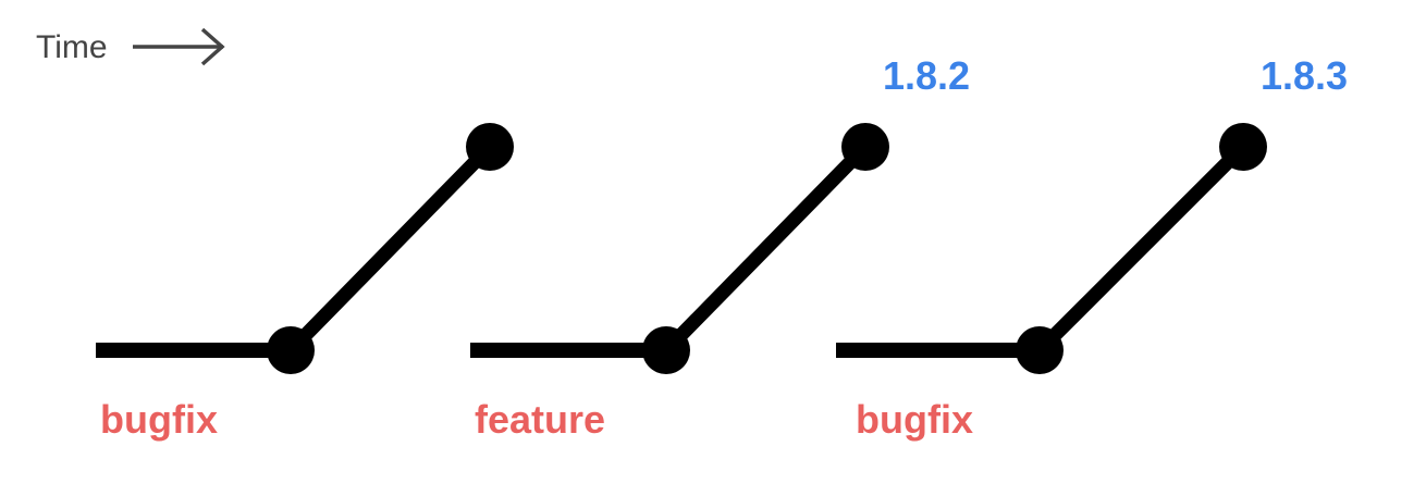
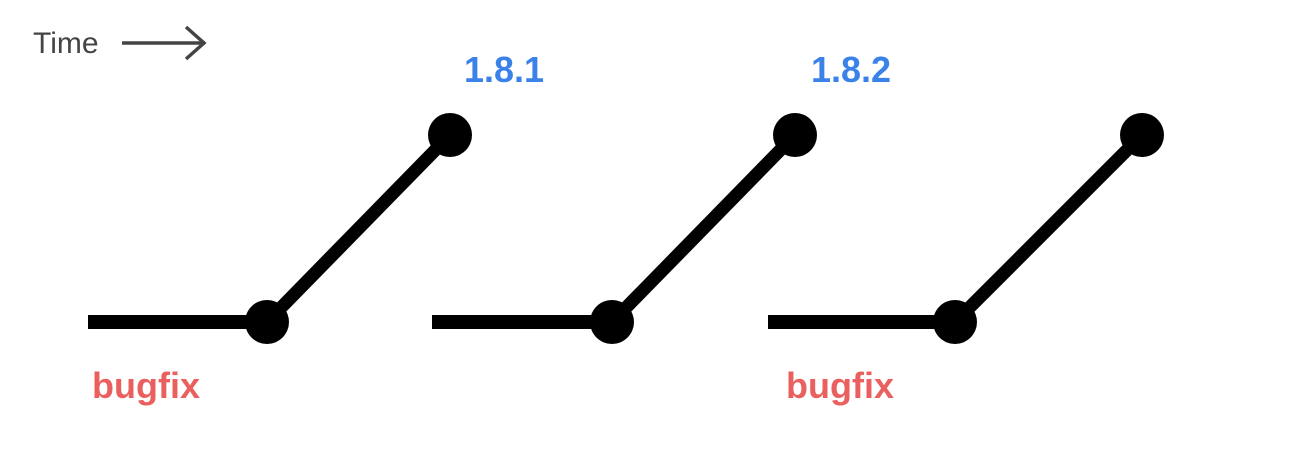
  Time
+ 1.8.1
  1.8.2
- 1.8.3
  bugfix
- feature
  bugfix
